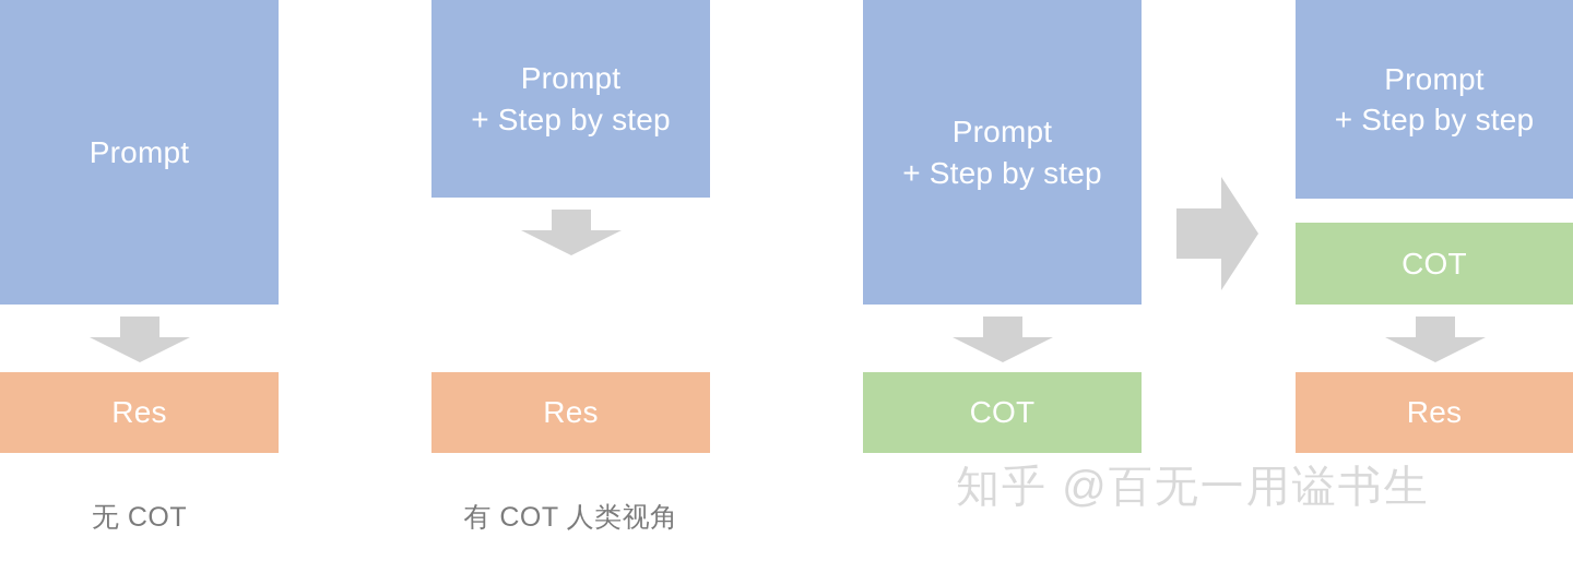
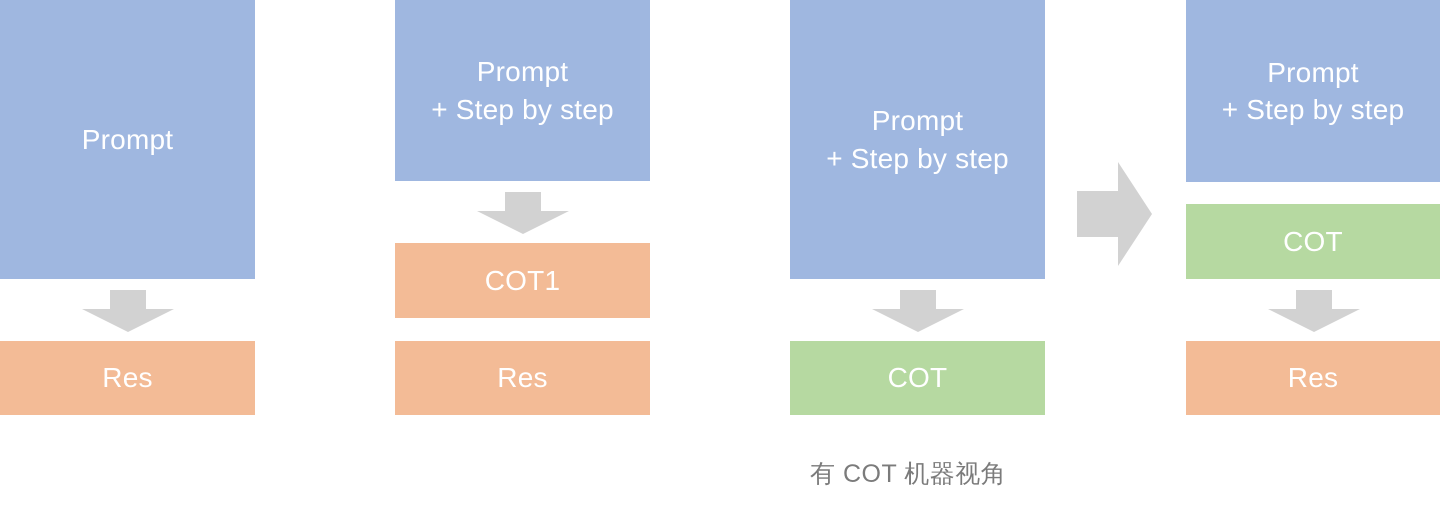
  Prompt
  Res
- 无 COT
  Prompt
  + Step by step
+ COT1
  Res
- 有 COT 人类视角
  Prompt
  + Step by step
  COT
+ 有 COT 机器视角
  Prompt
  + Step by step
  COT
  Res
- 知乎 @百无一用谥书生
